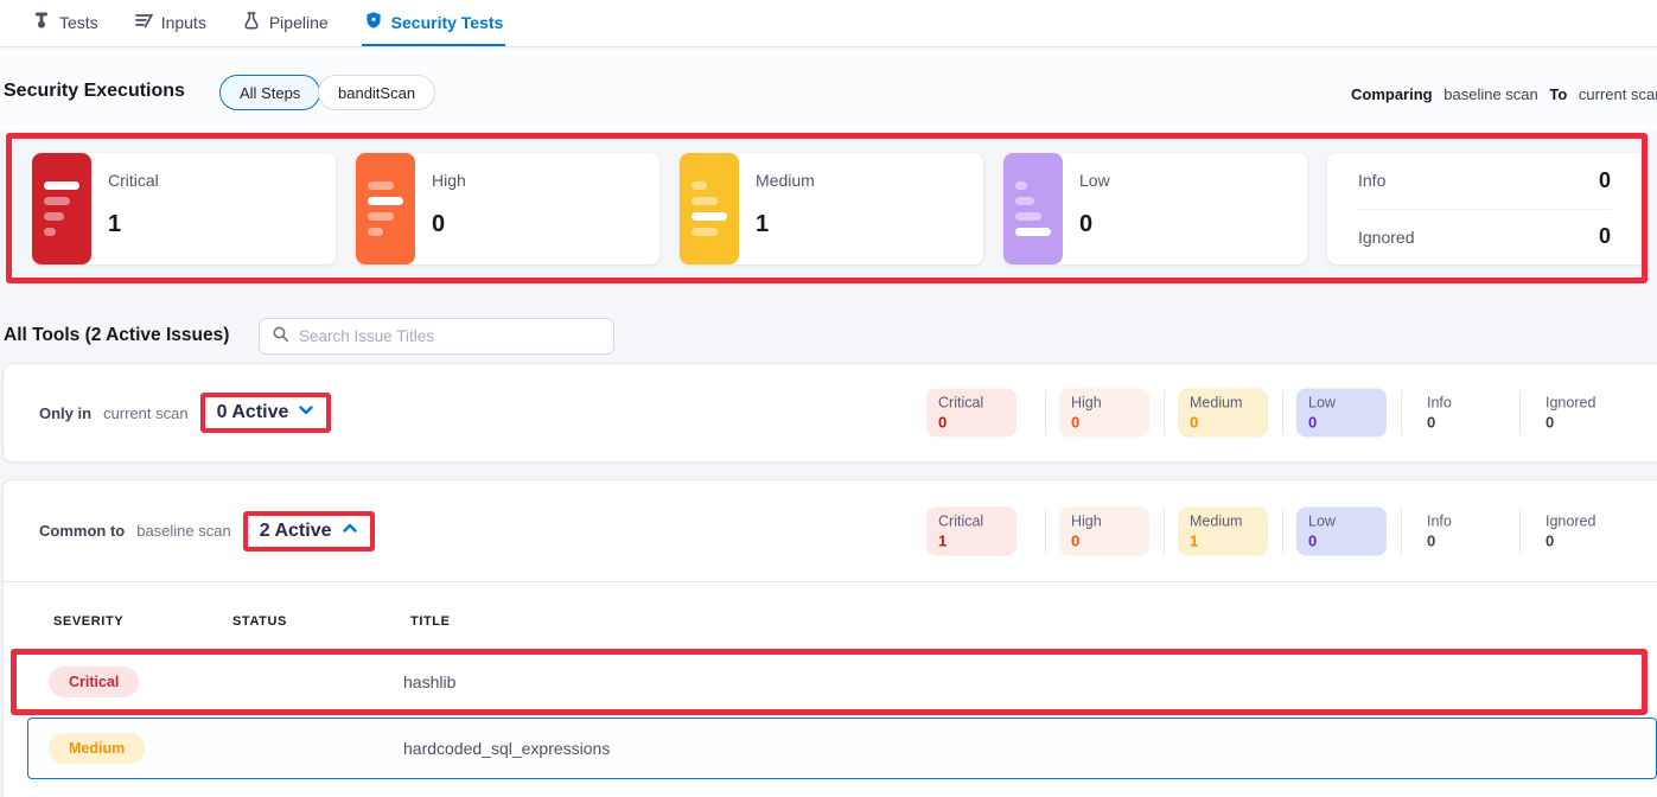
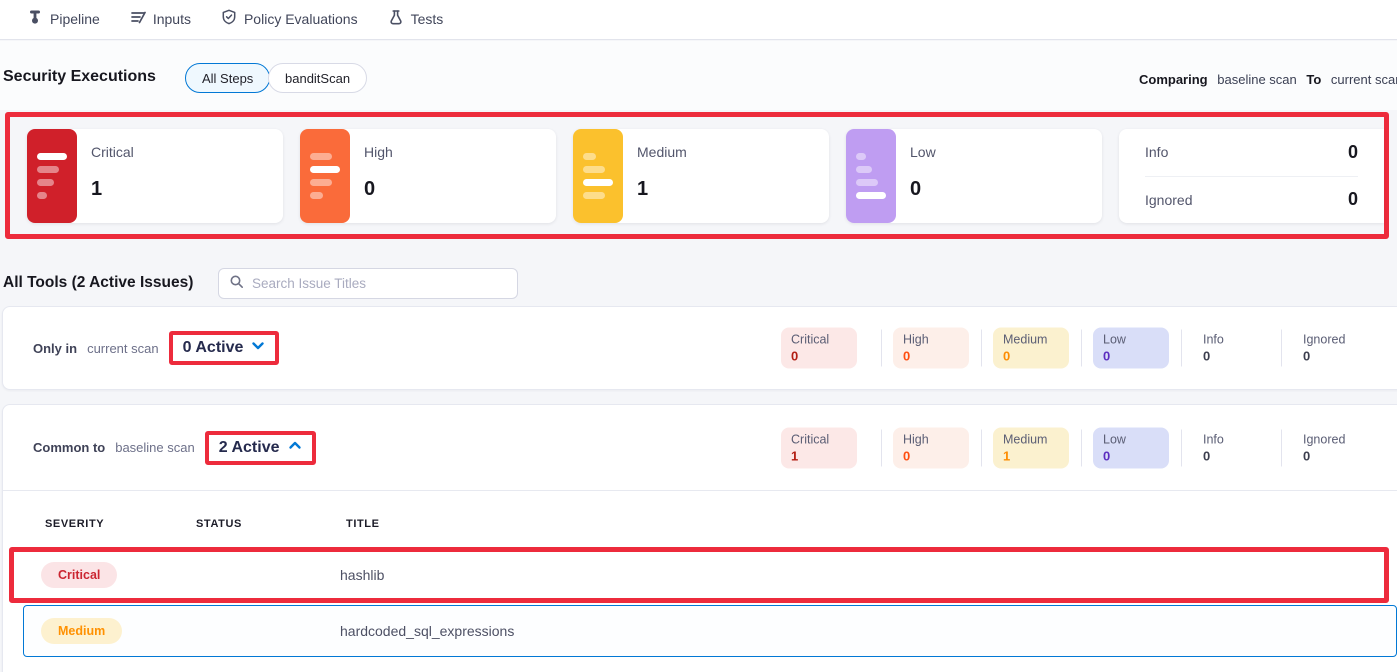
- Tests
+ Pipeline
  Inputs
+ Policy Evaluations
- Pipeline
+ Tests
- Security Tests
  Security Executions
  All Steps
  banditScan
  Comparing baseline scan To current sca
  Critical
  1
  High
  0
  Medium
  1
  Low
  0
  Info
  0
  Ignored
  0
  All Tools (2 Active Issues)
  Search Issue Titles
  Only in
  current scan
  0 Active
  Critical
  0
  High
  0
  Medium
  0
  Low
  0
  Info
  0
  Ignored
  0
  Common to
  baseline scan
  2 Active
  Critical
  1
  High
  0
  Medium
  1
  Low
  0
  Info
  0
  Ignored
  0
  SEVERITY
  STATUS
  TITLE
  Critical
  hashlib
  Medium
  hardcoded_sql_expressions
